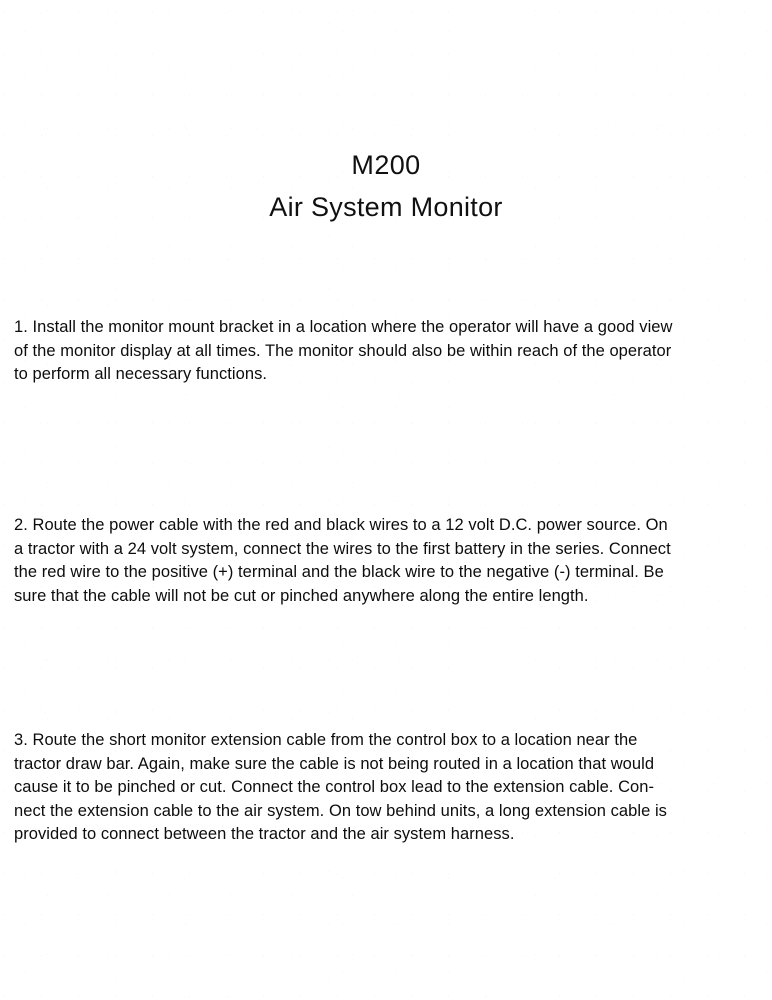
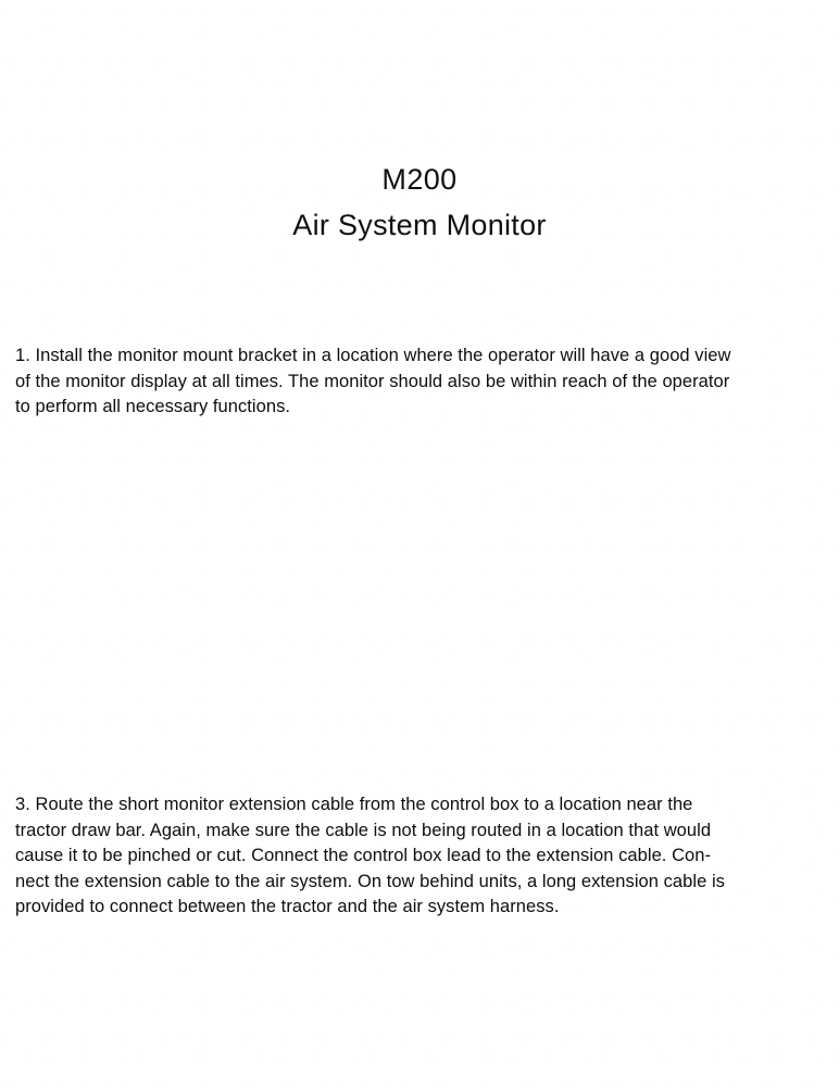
  M200
  Air System Monitor
  1. Install the monitor mount bracket in a location where the operator will have a good view
  of the monitor display at all times. The monitor should also be within reach of the operator
  to perform all necessary functions.
- 2. Route the power cable with the red and black wires to a 12 volt D.C. power source. On
- a tractor with a 24 volt system, connect the wires to the first battery in the series. Connect
- the red wire to the positive (+) terminal and the black wire to the negative (-) terminal. Be
- sure that the cable will not be cut or pinched anywhere along the entire length.
  3. Route the short monitor extension cable from the control box to a location near the
  tractor draw bar. Again, make sure the cable is not being routed in a location that would
  cause it to be pinched or cut. Connect the control box lead to the extension cable. Con-
  nect the extension cable to the air system. On tow behind units, a long extension cable is
  provided to connect between the tractor and the air system harness.
